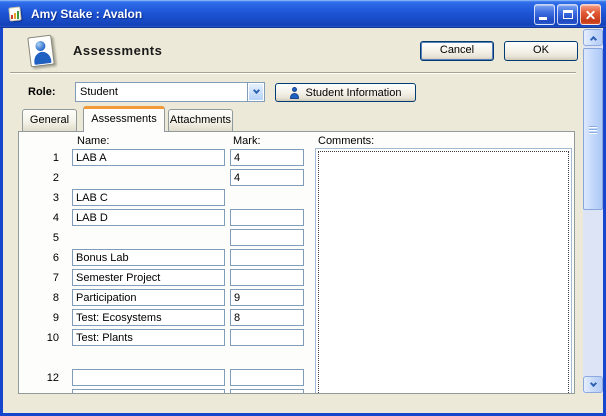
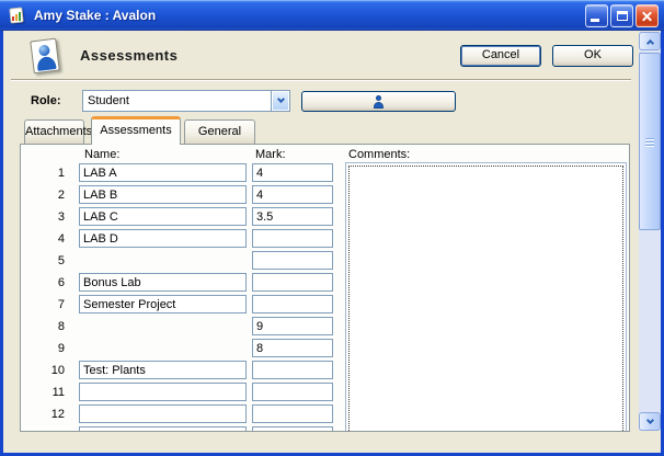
  Amy Stake : Avalon
  Assessments
  Cancel
  OK
  Role:
  Student
- Student Information
- General
+ Attachments
  Assessments
- Attachments
+ General
  Name:
  Mark:
  Comments:
  1
  LAB A
  4
  2
+ LAB B
  4
  3
  LAB C
+ 3.5
  4
  LAB D
  5
  6
  Bonus Lab
  7
  Semester Project
  8
- Participation
  9
  9
- Test: Ecosystems
  8
  10
  Test: Plants
+ 11
  12
